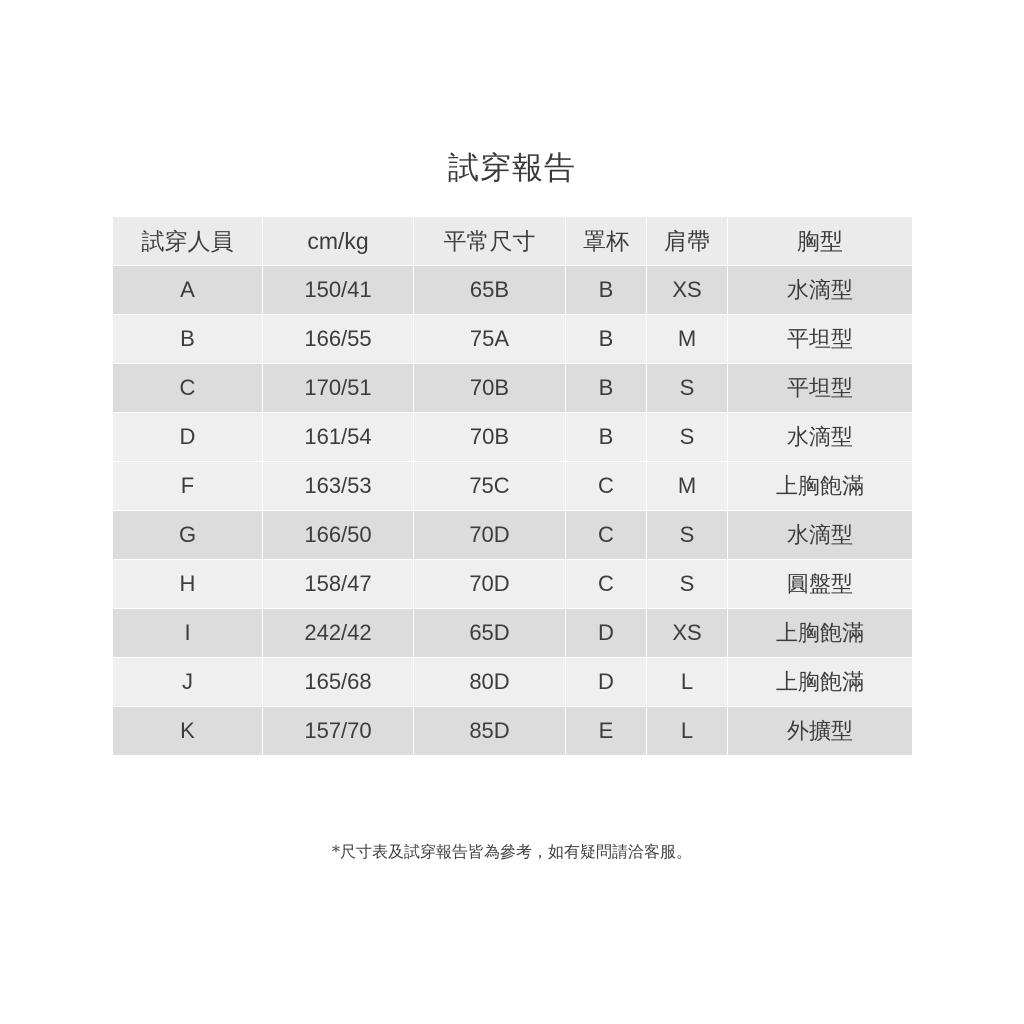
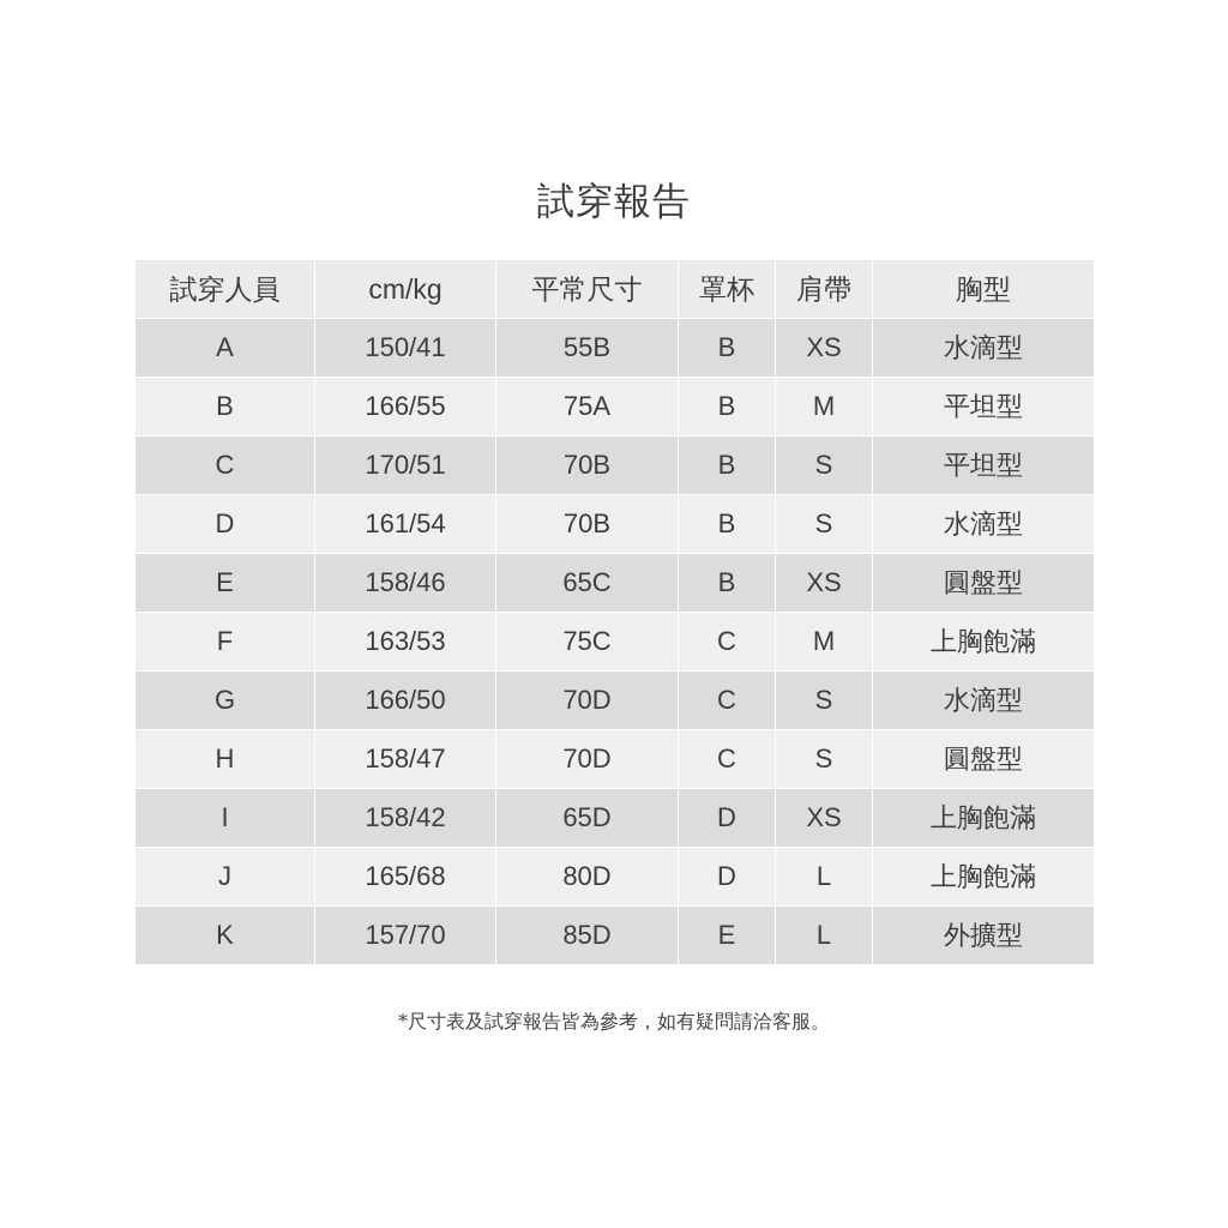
  試穿報告
  試穿人員	cm/kg	平常尺寸	罩杯	肩帶	胸型
- A	150/41	65B	B	XS	水滴型
+ A	150/41	55B	B	XS	水滴型
  B	166/55	75A	B	M	平坦型
  C	170/51	70B	B	S	平坦型
  D	161/54	70B	B	S	水滴型
+ E	158/46	65C	B	XS	圓盤型
  F	163/53	75C	C	M	上胸飽滿
  G	166/50	70D	C	S	水滴型
  H	158/47	70D	C	S	圓盤型
- I	242/42	65D	D	XS	上胸飽滿
+ I	158/42	65D	D	XS	上胸飽滿
  J	165/68	80D	D	L	上胸飽滿
  K	157/70	85D	E	L	外擴型
  *尺寸表及試穿報告皆為參考，如有疑問請洽客服。
